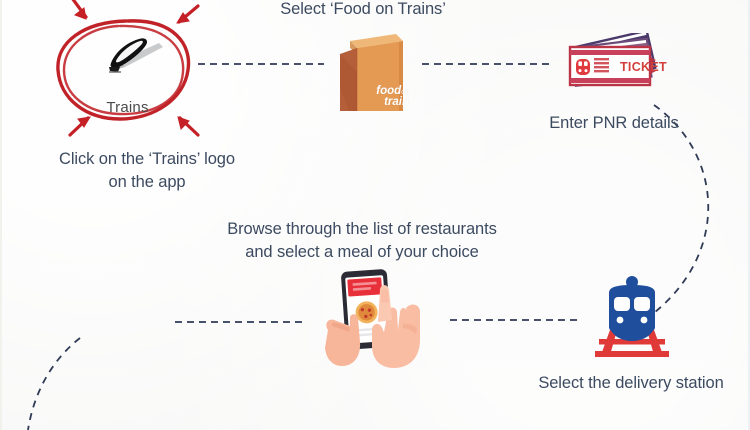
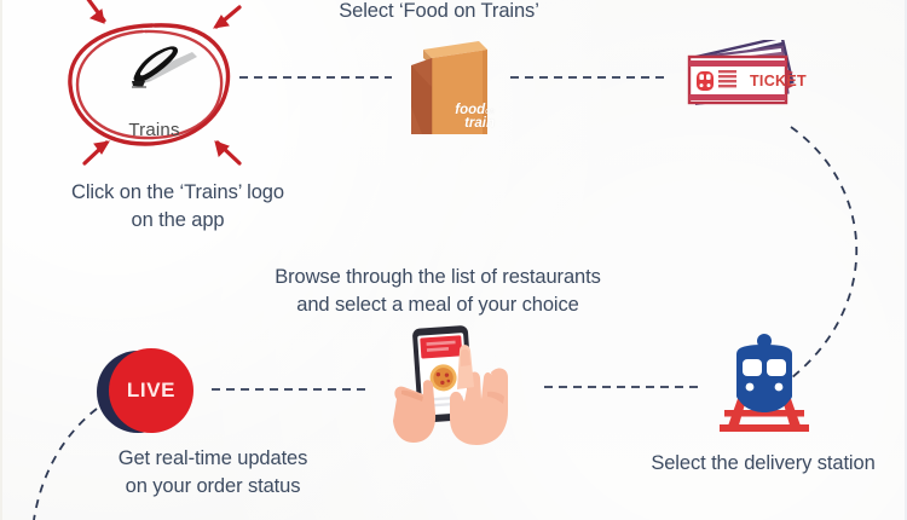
  Trains
  Click on the ‘Trains’ logo
  on the app
  Select ‘Food on Trains’
  train
  TICKET
- Enter PNR details
  Browse through the list of restaurants
  and select a meal of your choice
+ LIVE
+ Get real-time updates
+ on your order status
  Select the delivery station
